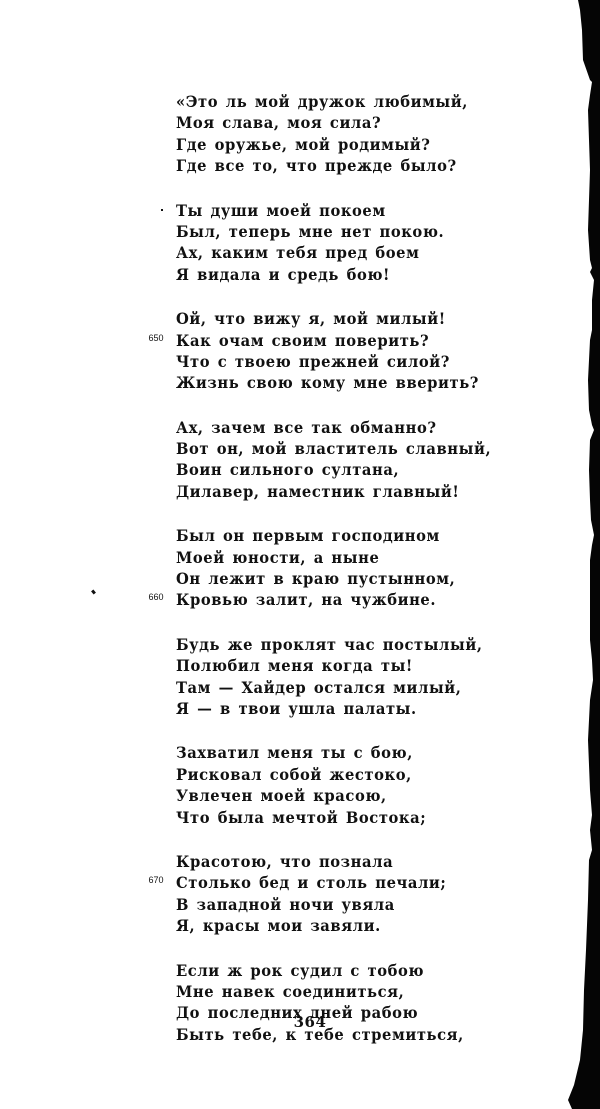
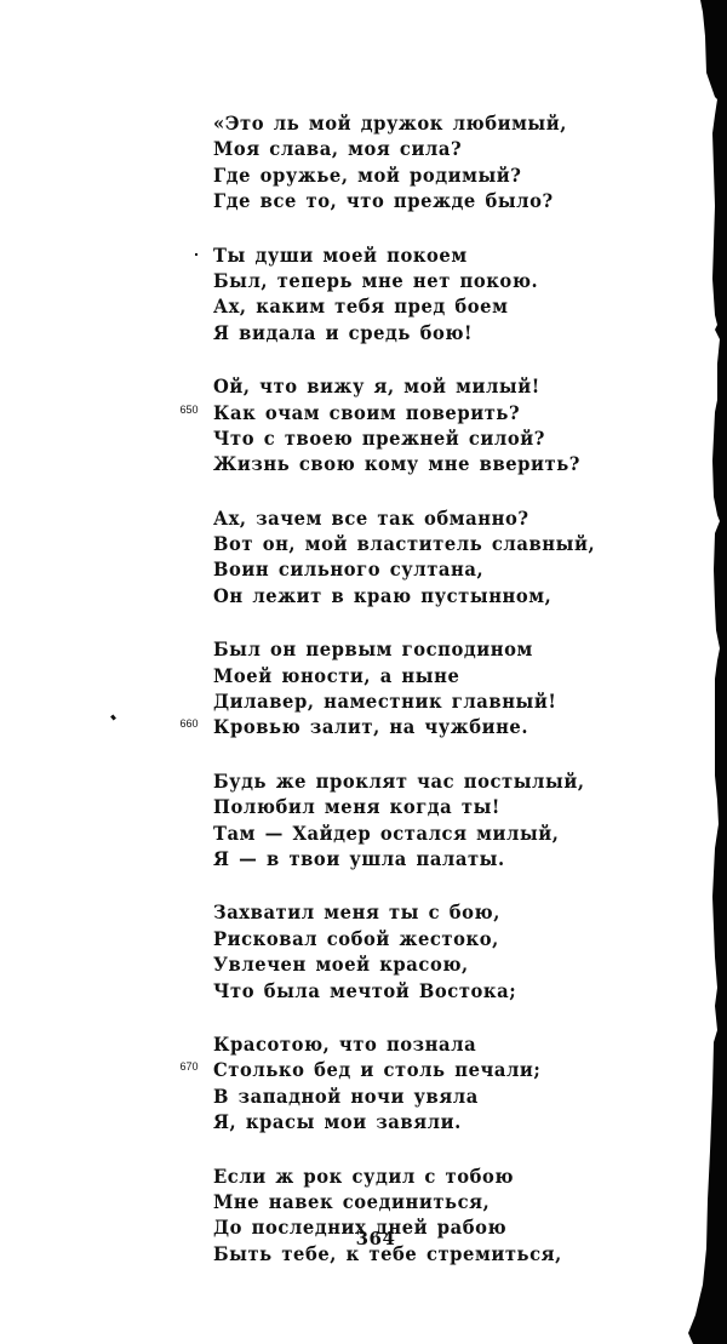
  «Это ль мой дружок любимый,
  Моя слава, моя сила?
  Где оружье, мой родимый?
  Где все то, что прежде было?
  Ты души моей покоем
  Был, теперь мне нет покою.
  Ах, каким тебя пред боем
  Я видала и средь бою!
  Ой, что вижу я, мой милый!
  650
  Как очам своим поверить?
  Что с твоею прежней силой?
  Жизнь свою кому мне вверить?
  Ах, зачем все так обманно?
  Вот он, мой властитель славный,
  Воин сильного султана,
- Дилавер, наместник главный!
+ Он лежит в краю пустынном,
  Был он первым господином
  Моей юности, а ныне
- Он лежит в краю пустынном,
+ Дилавер, наместник главный!
  660
  Кровью залит, на чужбине.
  Будь же проклят час постылый,
  Полюбил меня когда ты!
  Там — Хайдер остался милый,
  Я — в твои ушла палаты.
  Захватил меня ты с бою,
  Рисковал собой жестоко,
  Увлечен моей красою,
  Что была мечтой Востока;
  Красотою, что познала
  670
  Столько бед и столь печали;
  В западной ночи увяла
  Я, красы мои завяли.
  Если ж рок судил с тобою
  Мне навек соединиться,
  До последних дней рабою
  Быть тебе, к тебе стремиться,
  364
